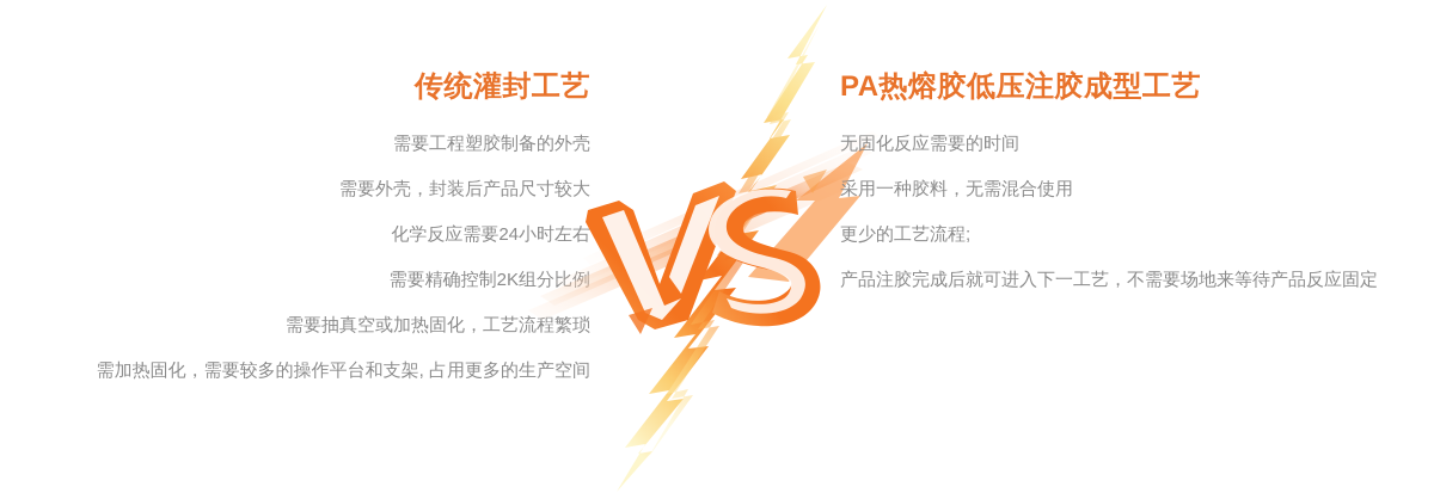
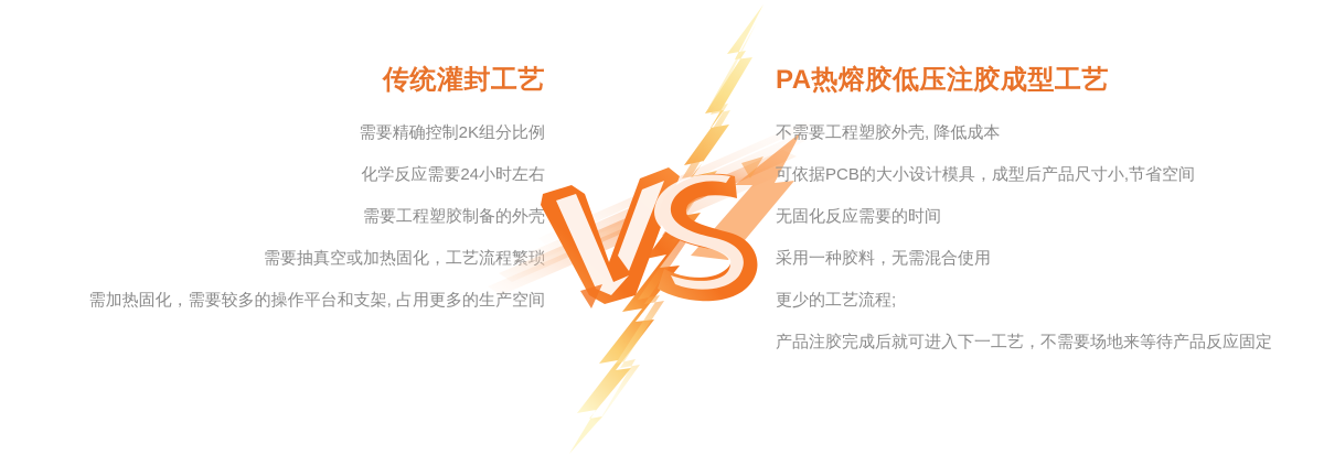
  传统灌封工艺
- 需要工程塑胶制备的外壳
+ 需要精确控制2K组分比例
- 需要外壳，封装后产品尺寸较大
  化学反应需要24小时左右
- 需要精确控制2K组分比例
+ 需要工程塑胶制备的外壳
  需要抽真空或加热固化，工艺流程繁琐
  需加热固化，需要较多的操作平台和支架, 占用更多的生产空间
  PA热熔胶低压注胶成型工艺
+ 不需要工程塑胶外壳, 降低成本
+ 可依据PCB的大小设计模具，成型后产品尺寸小,节省空间
  无固化反应需要的时间
  采用一种胶料，无需混合使用
  更少的工艺流程;
  产品注胶完成后就可进入下一工艺，不需要场地来等待产品反应固定
